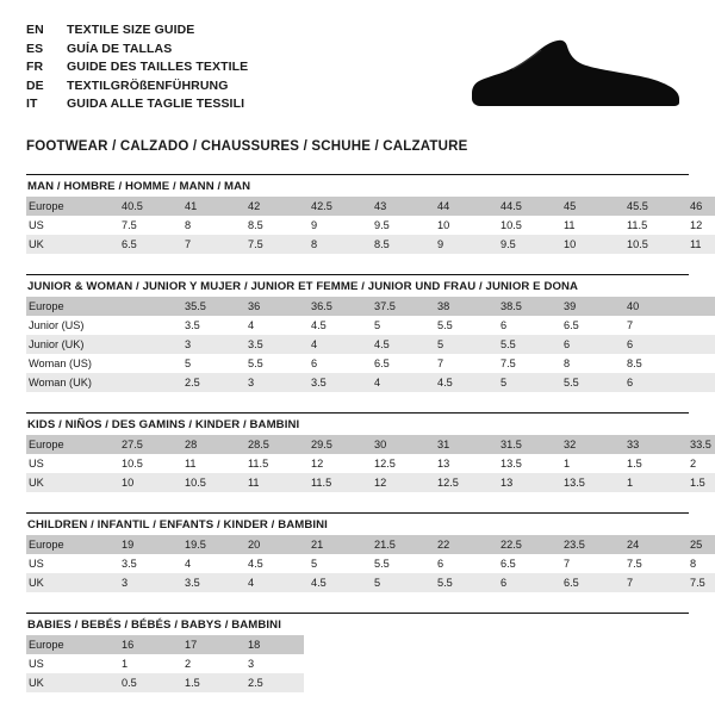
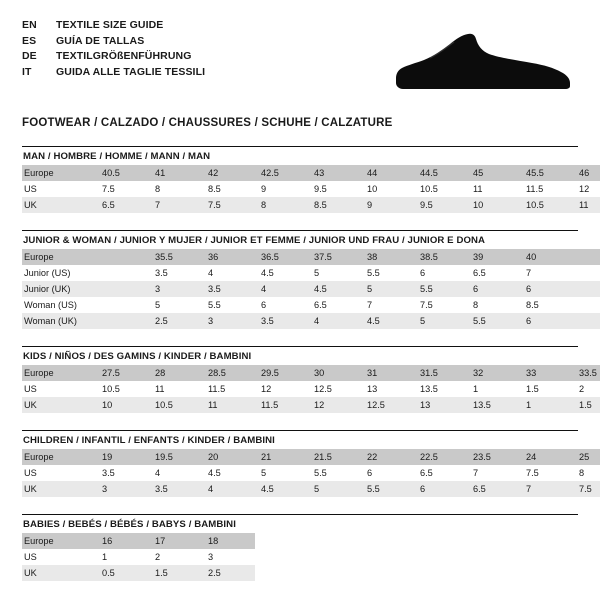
  EN TEXTILE SIZE GUIDE
  ES GUÍA DE TALLAS
- FR GUIDE DES TAILLES TEXTILE
  DE TEXTILGRÖßENFÜHRUNG
  IT GUIDA ALLE TAGLIE TESSILI
  FOOTWEAR / CALZADO / CHAUSSURES / SCHUHE / CALZATURE
  MAN / HOMBRE / HOMME / MANN / MAN
  Europe	40.5	41	42	42.5	43	44	44.5	45	45.5	46
  US	7.5	8	8.5	9	9.5	10	10.5	11	11.5	12
  UK	6.5	7	7.5	8	8.5	9	9.5	10	10.5	11
  JUNIOR & WOMAN / JUNIOR Y MUJER / JUNIOR ET FEMME / JUNIOR UND FRAU / JUNIOR E DONA
  Europe		35.5	36	36.5	37.5	38	38.5	39	40
  Junior (US)		3.5	4	4.5	5	5.5	6	6.5	7
  Junior (UK)		3	3.5	4	4.5	5	5.5	6	6
  Woman (US)		5	5.5	6	6.5	7	7.5	8	8.5
  Woman (UK)		2.5	3	3.5	4	4.5	5	5.5	6
  KIDS / NIÑOS / DES GAMINS / KINDER / BAMBINI
  Europe	27.5	28	28.5	29.5	30	31	31.5	32	33	33.5
  US	10.5	11	11.5	12	12.5	13	13.5	1	1.5	2
  UK	10	10.5	11	11.5	12	12.5	13	13.5	1	1.5
  CHILDREN / INFANTIL / ENFANTS / KINDER / BAMBINI
  Europe	19	19.5	20	21	21.5	22	22.5	23.5	24	25
  US	3.5	4	4.5	5	5.5	6	6.5	7	7.5	8
  UK	3	3.5	4	4.5	5	5.5	6	6.5	7	7.5
  BABIES / BEBÉS / BÉBÉS / BABYS / BAMBINI
  Europe	16	17	18
  US	1	2	3
  UK	0.5	1.5	2.5
